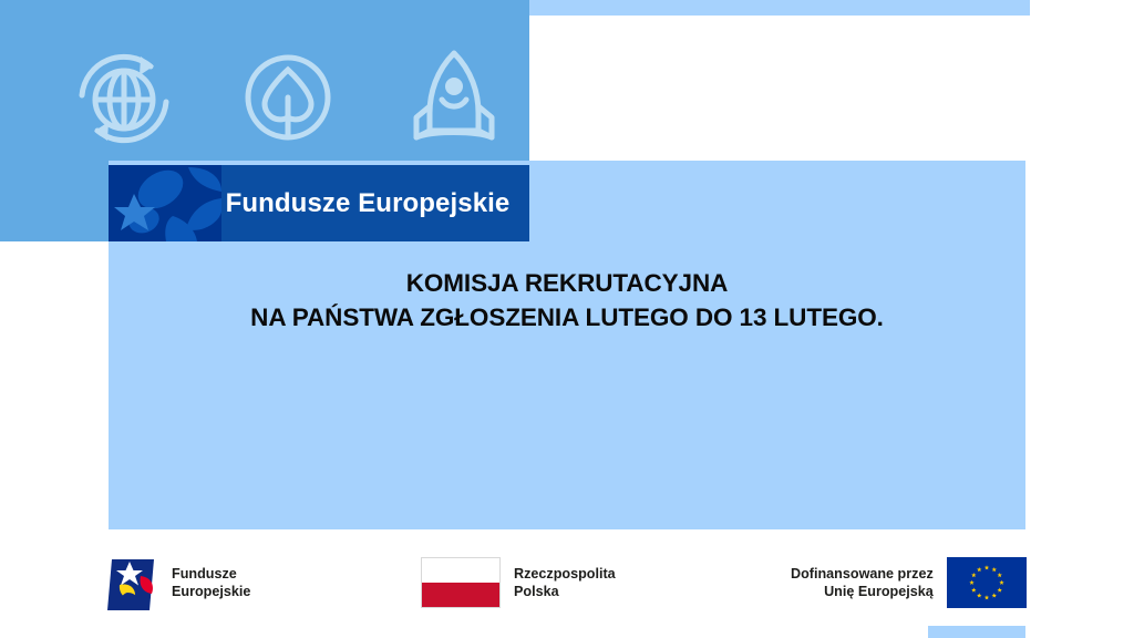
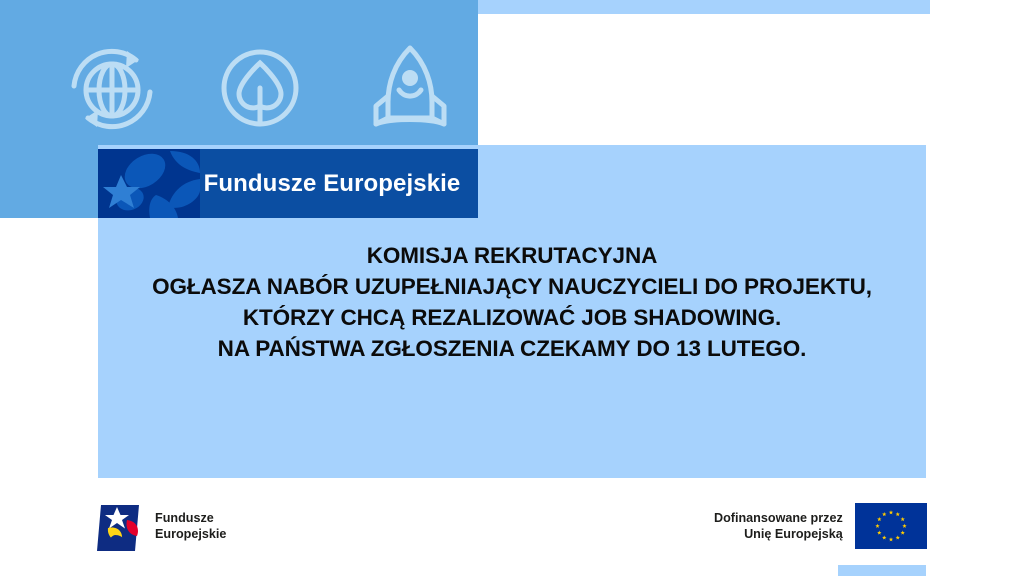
  Fundusze Europejskie
  KOMISJA REKRUTACYJNA
+ OGŁASZA NABÓR UZUPEŁNIAJĄCY NAUCZYCIELI DO PROJEKTU,
+ KTÓRZY CHCĄ REZALIZOWAĆ JOB SHADOWING.
- NA PAŃSTWA ZGŁOSZENIA LUTEGO DO 13 LUTEGO.
+ NA PAŃSTWA ZGŁOSZENIA CZEKAMY DO 13 LUTEGO.
  Fundusze
  Europejskie
- Rzeczpospolita
- Polska
  Dofinansowane przez
  Unię Europejską
